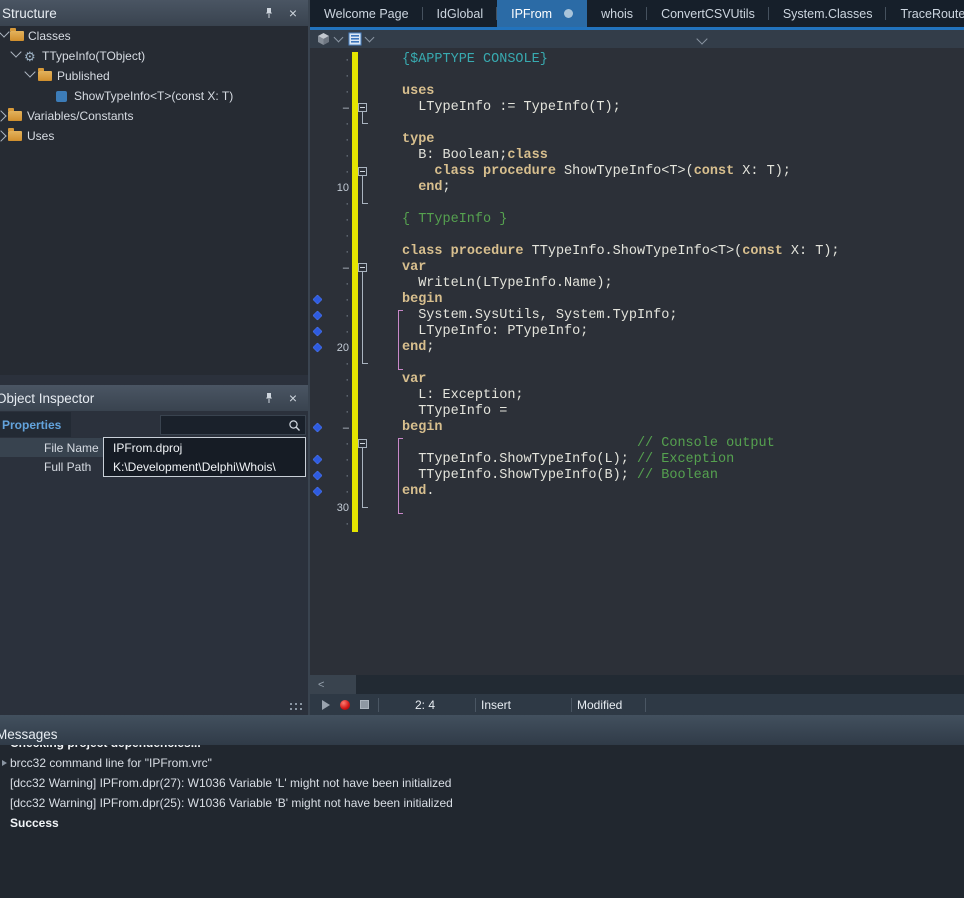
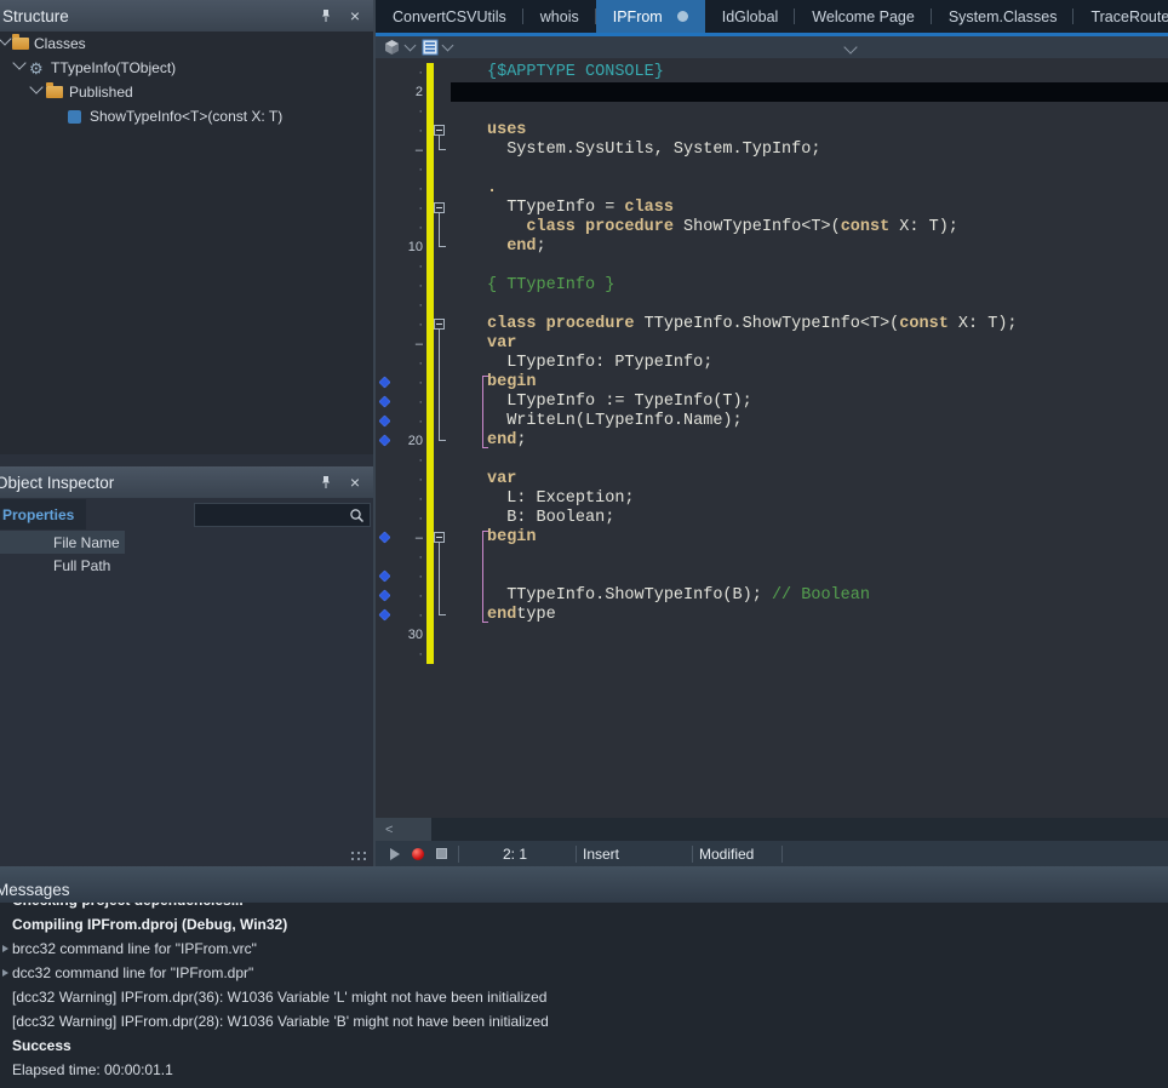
  Structure
  ×
  Classes
  ⚙
  TTypeInfo(TObject)
  Published
  ShowTypeInfo<T>(const X: T)
- Variables/Constants
- Uses
  Object Inspector
  ×
  Properties
  File Name
  Full Path
- IPFrom.dproj
- K:\Development\Delphi\Whois\
- Welcome Page
+ ConvertCSVUtils
- IdGlobal
+ whois
  IPFrom
- whois
+ IdGlobal
- ConvertCSVUtils
+ Welcome Page
  System.Classes
  TraceRoute
  ·
  {$APPTYPE CONSOLE}
+ 2
  ·
  ·
  uses
  –
- LTypeInfo := TypeInfo(T);
+ System.SysUtils, System.TypInfo;
  ·
  ·
- type
+ .
  ·
- B: Boolean;class
+ TTypeInfo = class
  ·
  class procedure ShowTypeInfo<T>(const X: T);
  10
  end;
  ·
  ·
  { TTypeInfo }
  ·
  ·
  class procedure TTypeInfo.ShowTypeInfo<T>(const X: T);
  –
  var
  ·
- WriteLn(LTypeInfo.Name);
+ LTypeInfo: PTypeInfo;
  ·
  begin
  ·
- System.SysUtils, System.TypInfo;
+ LTypeInfo := TypeInfo(T);
  ·
- LTypeInfo: PTypeInfo;
+ WriteLn(LTypeInfo.Name);
  20
  end;
  ·
  ·
  var
  ·
  L: Exception;
  ·
- TTypeInfo =
+ B: Boolean;
  –
  begin
  ·
- // Console output
  ·
- TTypeInfo.ShowTypeInfo(L); // Exception
  ·
  TTypeInfo.ShowTypeInfo(B); // Boolean
  ·
- end.
+ endtype
  30
  ·
  <
- 2: 4
+ 2: 1
  Insert
  Modified
  Messages
+ Compiling IPFrom.dproj (Debug, Win32)
  brcc32 command line for "IPFrom.vrc"
+ dcc32 command line for "IPFrom.dpr"
- [dcc32 Warning] IPFrom.dpr(27): W1036 Variable 'L' might not have been initialized
+ [dcc32 Warning] IPFrom.dpr(36): W1036 Variable 'L' might not have been initialized
- [dcc32 Warning] IPFrom.dpr(25): W1036 Variable 'B' might not have been initialized
+ [dcc32 Warning] IPFrom.dpr(28): W1036 Variable 'B' might not have been initialized
  Success
+ Elapsed time: 00:00:01.1
